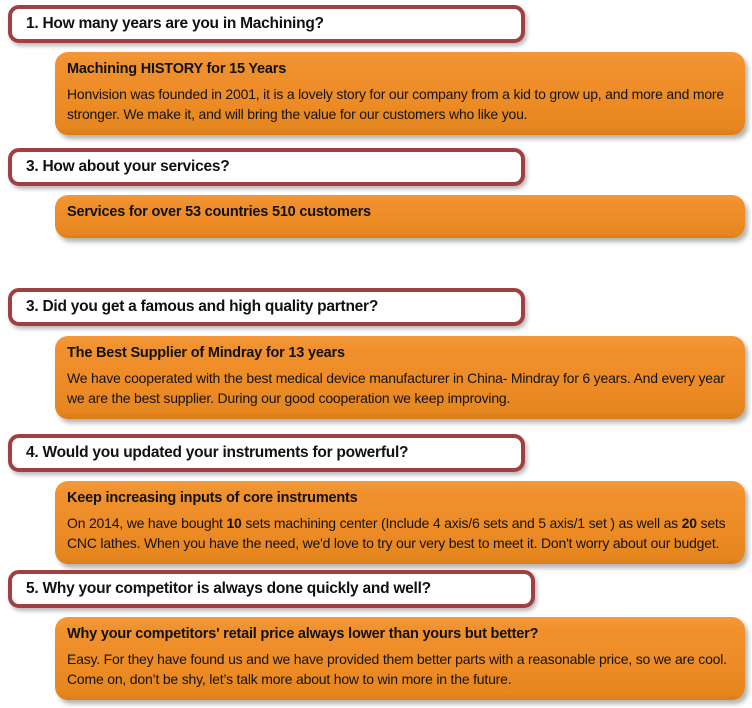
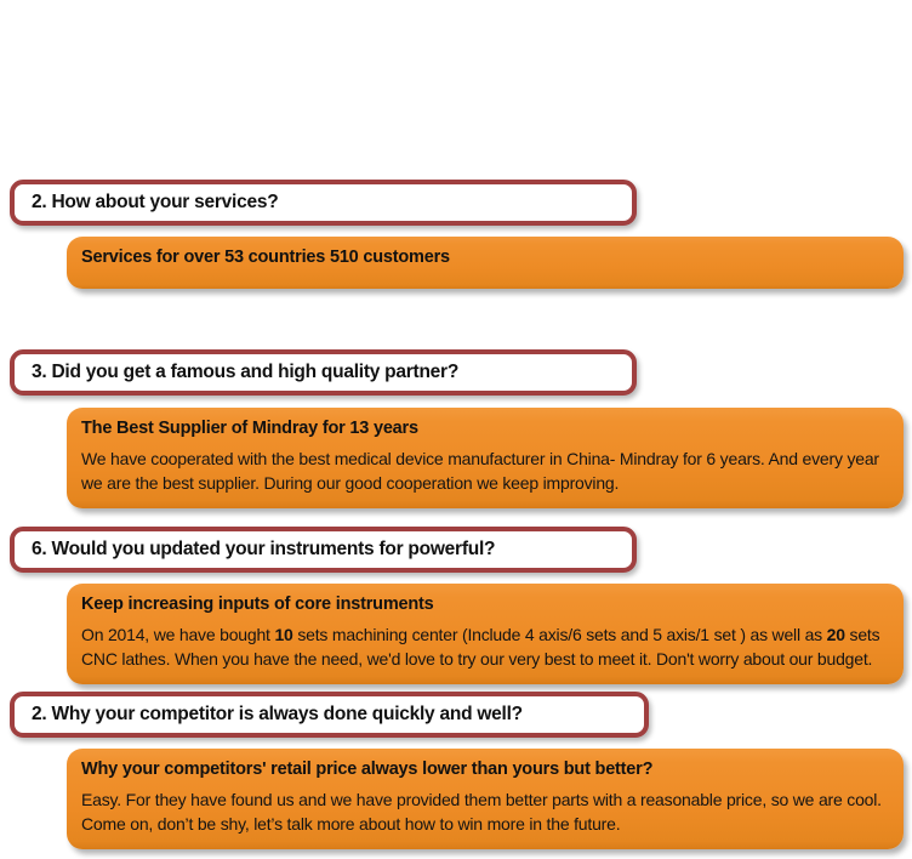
- 1. How many years are you in Machining?
- Machining HISTORY for 15 Years
- Honvision was founded in 2001, it is a lovely story for our company from a kid to grow up, and more and more stronger. We make it, and will bring the value for our customers who like you.
- 3. How about your services?
+ 2. How about your services?
  Services for over 53 countries 510 customers
  3. Did you get a famous and high quality partner?
  The Best Supplier of Mindray for 13 years
  We have cooperated with the best medical device manufacturer in China- Mindray for 6 years. And every year we are the best supplier. During our good cooperation we keep improving.
- 4. Would you updated your instruments for powerful?
+ 6. Would you updated your instruments for powerful?
  Keep increasing inputs of core instruments
  On 2014, we have bought 10 sets machining center (Include 4 axis/6 sets and 5 axis/1 set ) as well as 20 sets CNC lathes. When you have the need, we'd love to try our very best to meet it. Don't worry about our budget.
- 5. Why your competitor is always done quickly and well?
+ 2. Why your competitor is always done quickly and well?
  Why your competitors' retail price always lower than yours but better?
  Easy. For they have found us and we have provided them better parts with a reasonable price, so we are cool. Come on, don’t be shy, let’s talk more about how to win more in the future.
